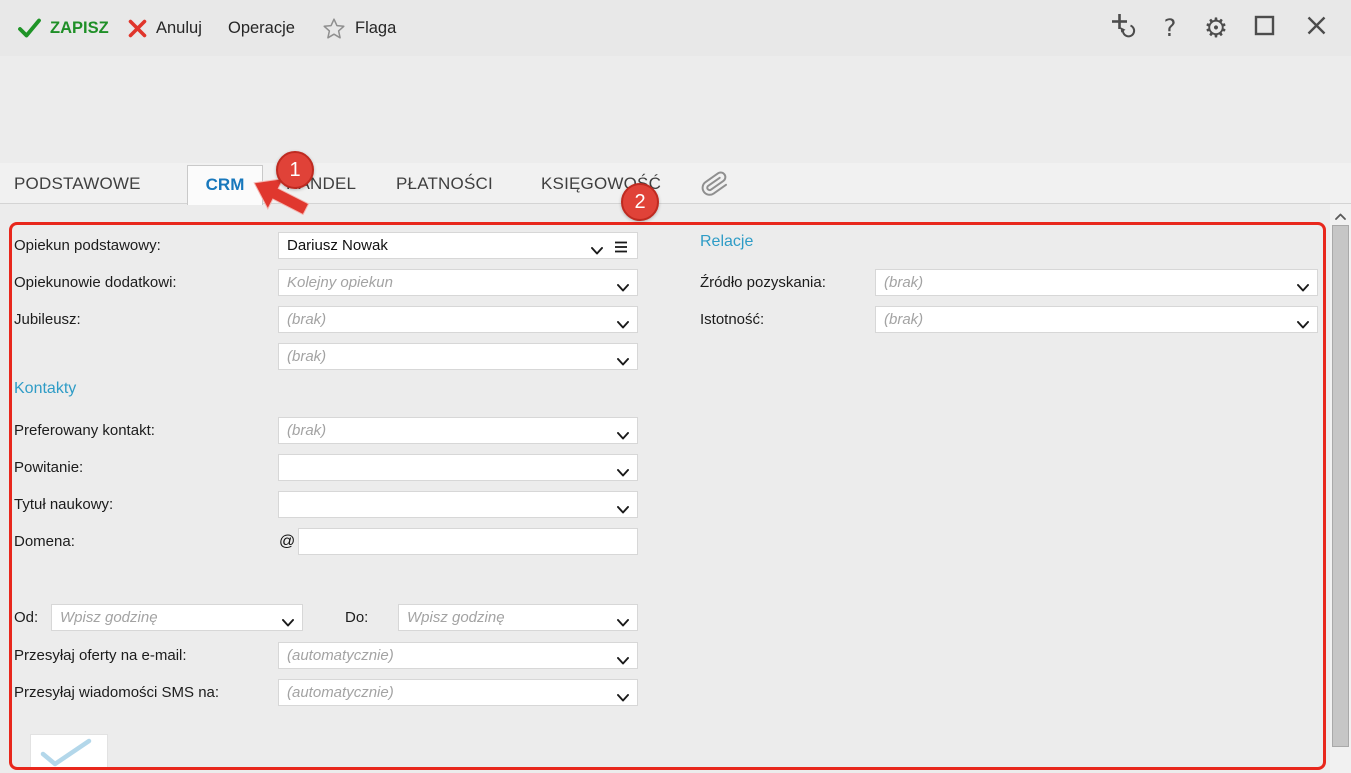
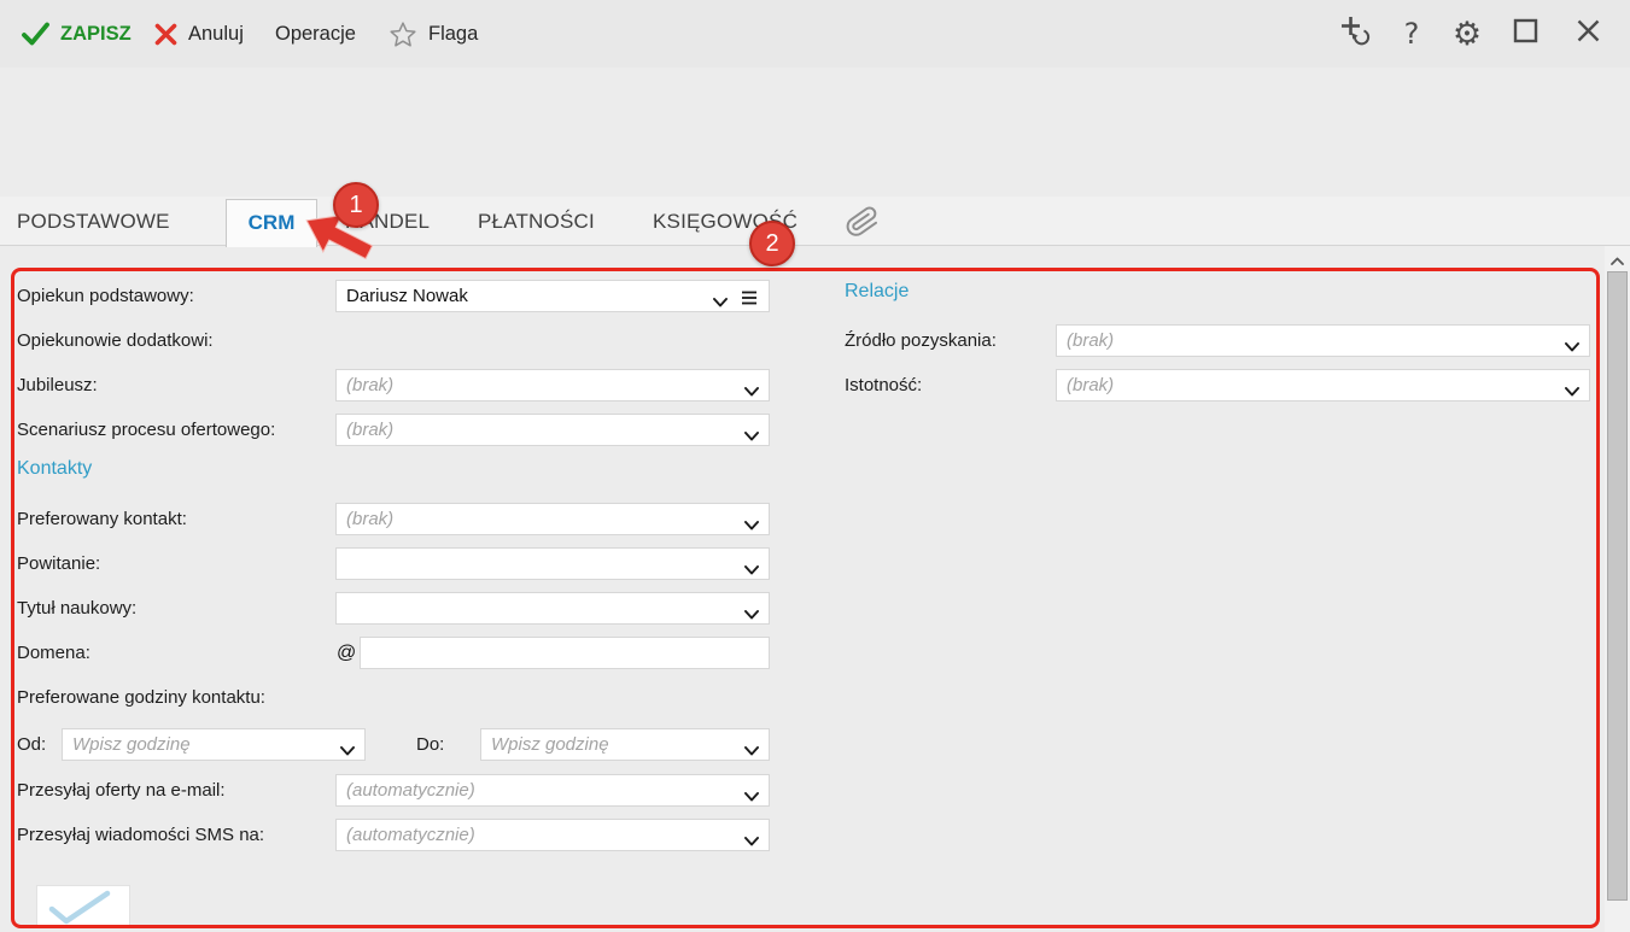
  ZAPISZ
  Anuluj
  Operacje
  Flaga
  ?
  ⚙
  PODSTAWOWE
  CRM
  PŁATNOŚCI
  KSIĘGOWOĆ
  Opiekun podstawowy:
  Opiekunowie dodatkowi:
  Jubileusz:
+ Scenariusz procesu ofertowego:
  Kontakty
  Preferowany kontakt:
  Powitanie:
  Tytuł naukowy:
  Domena:
+ Preferowane godziny kontaktu:
  Od:
  Do:
  Przesyłaj oferty na e-mail:
  Przesyłaj wiadomości SMS na:
  Dariusz Nowak
- Kolejny opiekun
  (brak)
  (brak)
  (brak)
  @
  Wpisz godzinę
  Wpisz godzinę
  (automatycznie)
  (automatycznie)
  Relacje
  Źródło pozyskania:
  (brak)
  Istotność:
  (brak)
  1
  2
